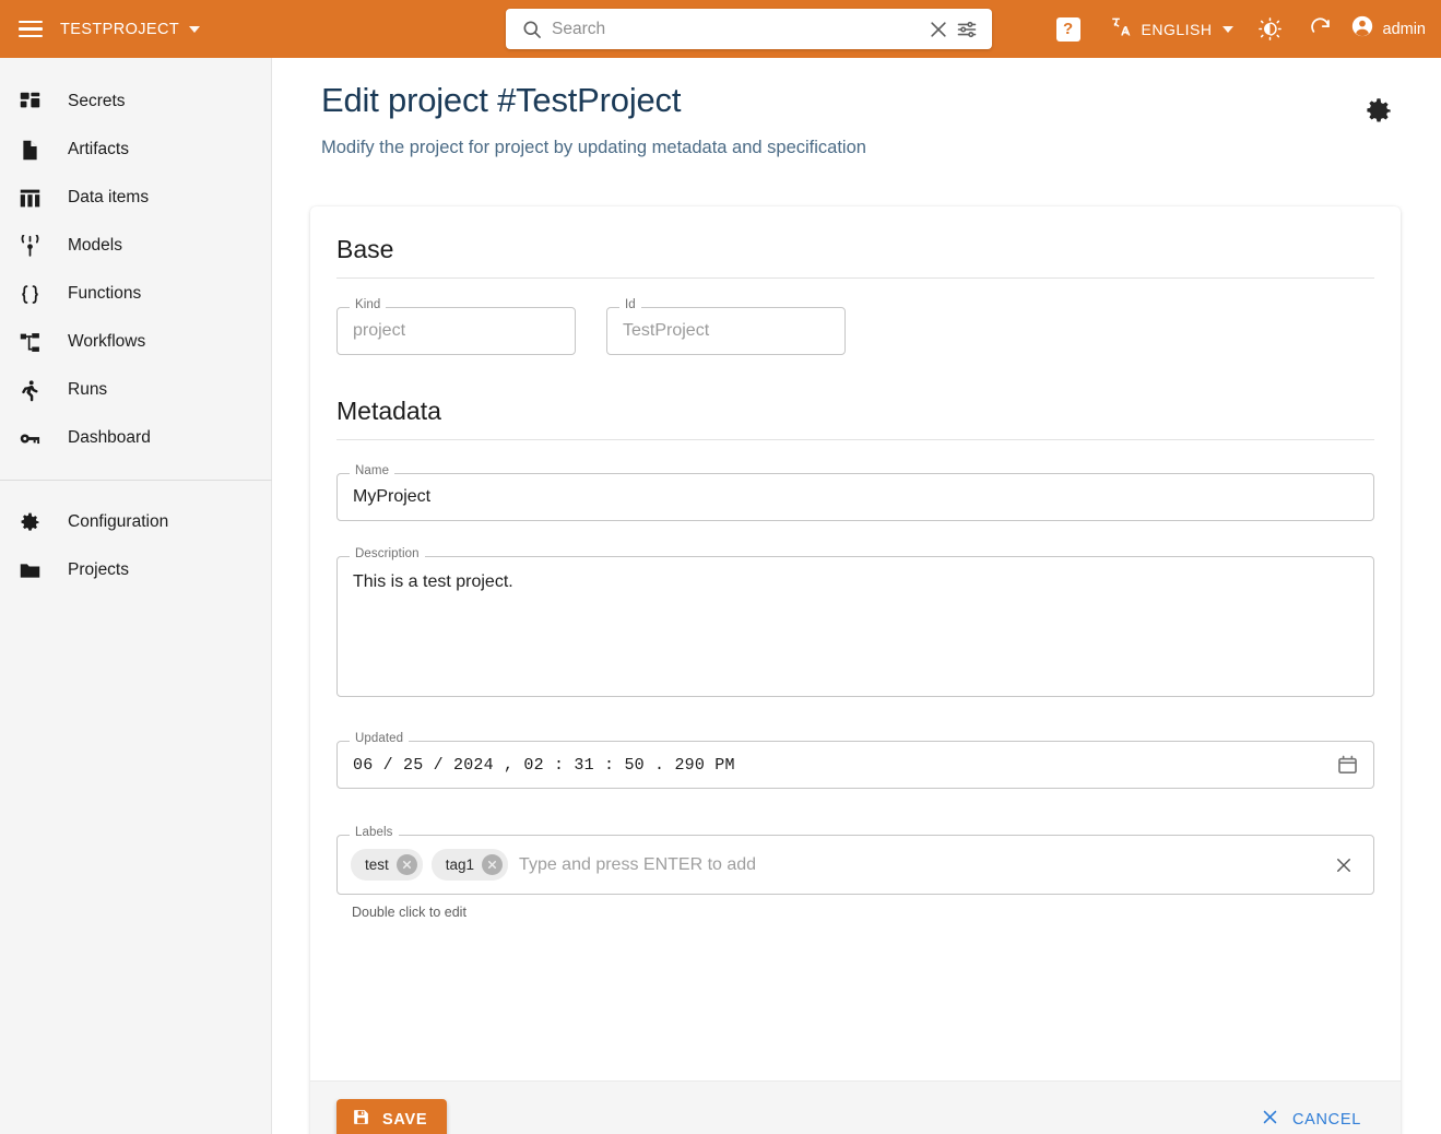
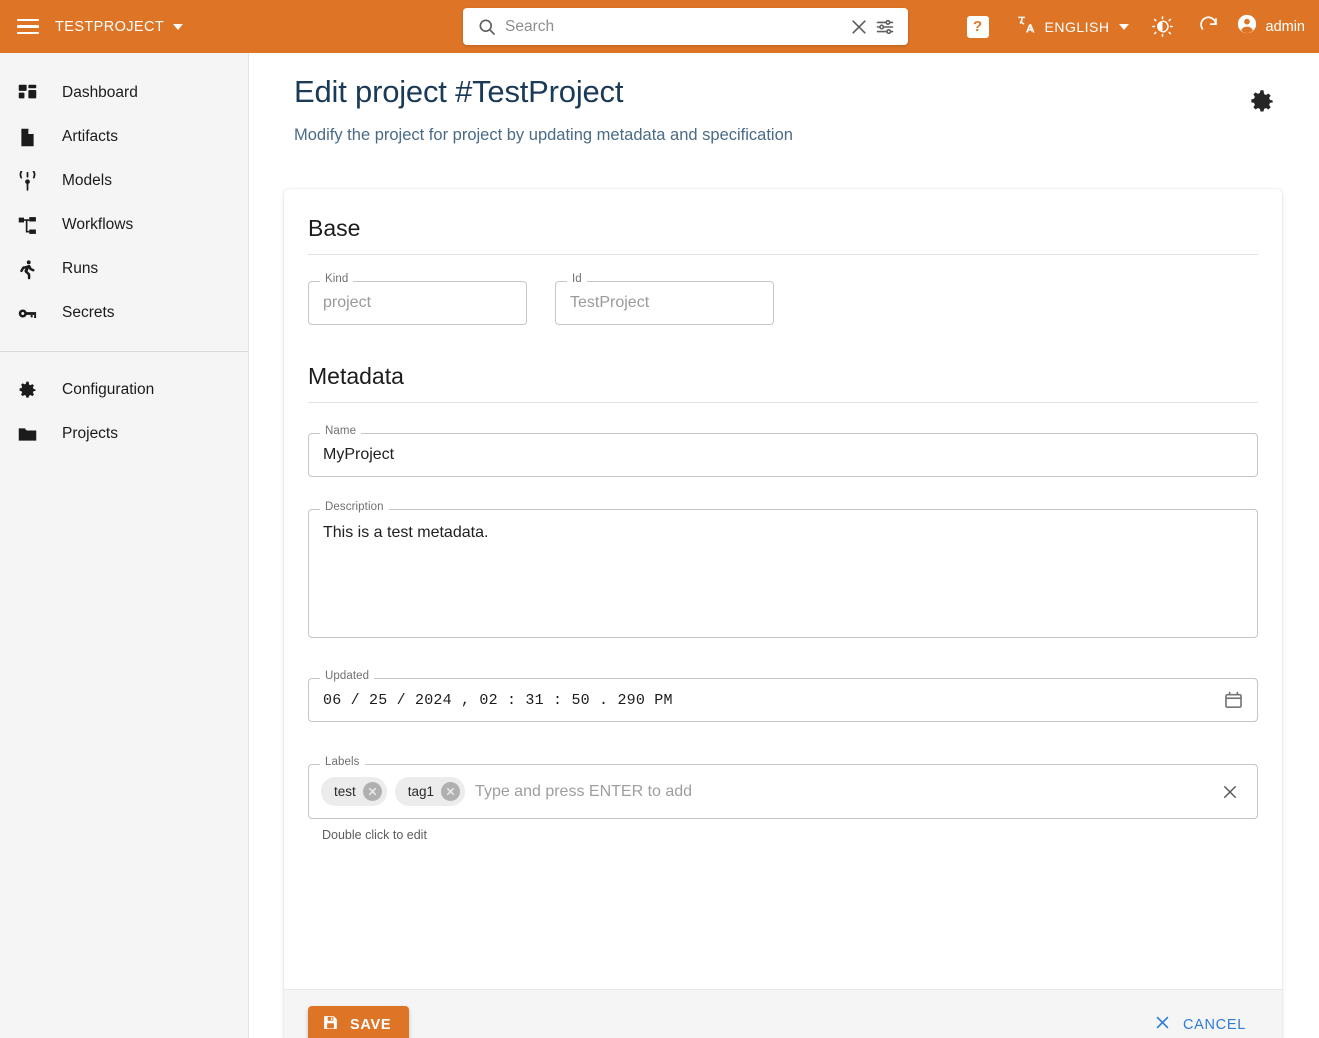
  TESTPROJECT
  Search
  ?
  A
  ENGLISH
  admin
- Secrets
+ Dashboard
  Artifacts
- Data items
  Models
- Functions
  Workflows
  Runs
- Dashboard
+ Secrets
  Configuration
  Projects
  Edit project #TestProject
  Modify the project for project by updating metadata and specification
  Base
  Kind
  project
  Id
  TestProject
  Metadata
  Name
  MyProject
  Description
- This is a test project.
+ This is a test metadata.
  Updated
  06 / 25 / 2024 , 02 : 31 : 50 . 290 PM
  Labels
  test
  tag1
  Type and press ENTER to add
  Double click to edit
  SAVE
  CANCEL
